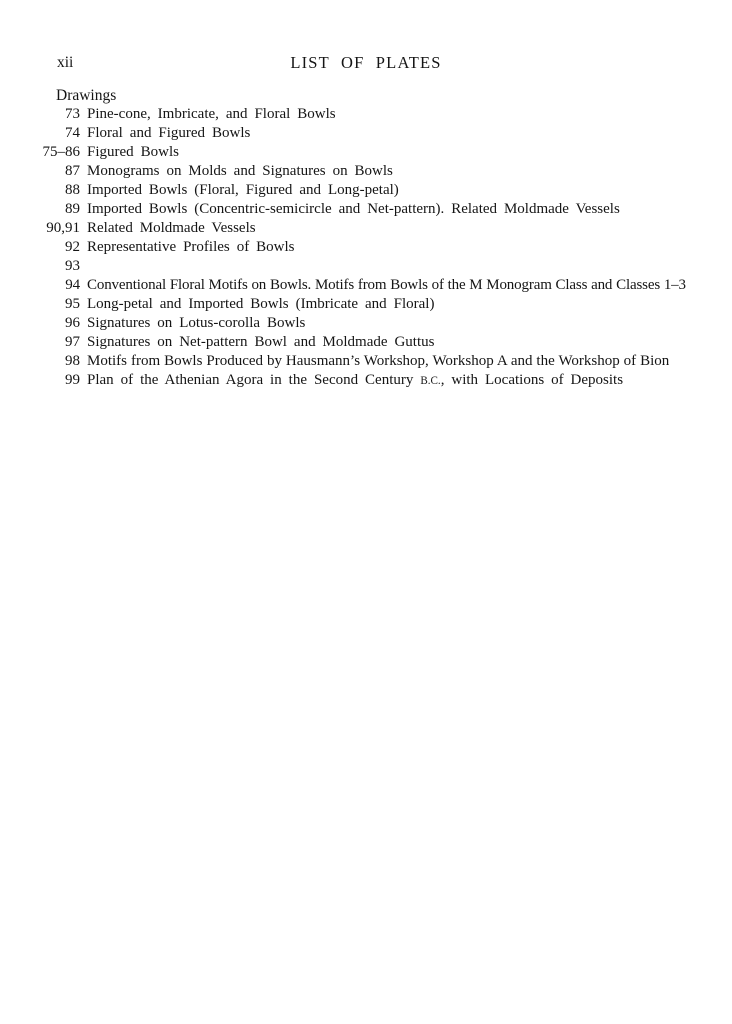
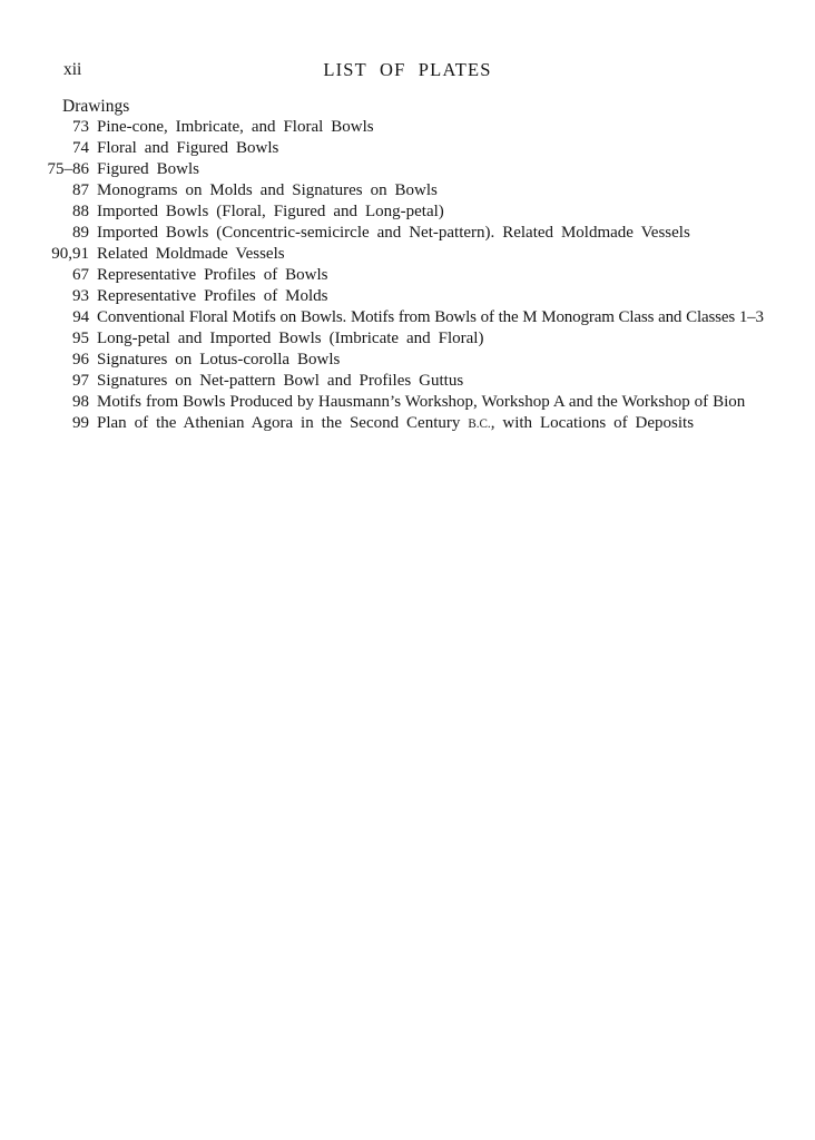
  xii
  LIST OF PLATES
  Drawings
  73
  Pine-cone, Imbricate, and Floral Bowls
  74
  Floral and Figured Bowls
  75–86
  Figured Bowls
  87
  Monograms on Molds and Signatures on Bowls
  88
  Imported Bowls (Floral, Figured and Long-petal)
  89
  Imported Bowls (Concentric-semicircle and Net-pattern). Related Moldmade Vessels
  90,91
  Related Moldmade Vessels
- 92
+ 67
  Representative Profiles of Bowls
  93
+ Representative Profiles of Molds
  94
  Conventional Floral Motifs on Bowls. Motifs from Bowls of the M Monogram Class and Classes 1–3
  95
  Long-petal and Imported Bowls (Imbricate and Floral)
  96
  Signatures on Lotus-corolla Bowls
  97
- Signatures on Net-pattern Bowl and Moldmade Guttus
+ Signatures on Net-pattern Bowl and Profiles Guttus
  98
  Motifs from Bowls Produced by Hausmann’s Workshop, Workshop A and the Workshop of Bion
  99
  Plan of the Athenian Agora in the Second Century B.C., with Locations of Deposits
